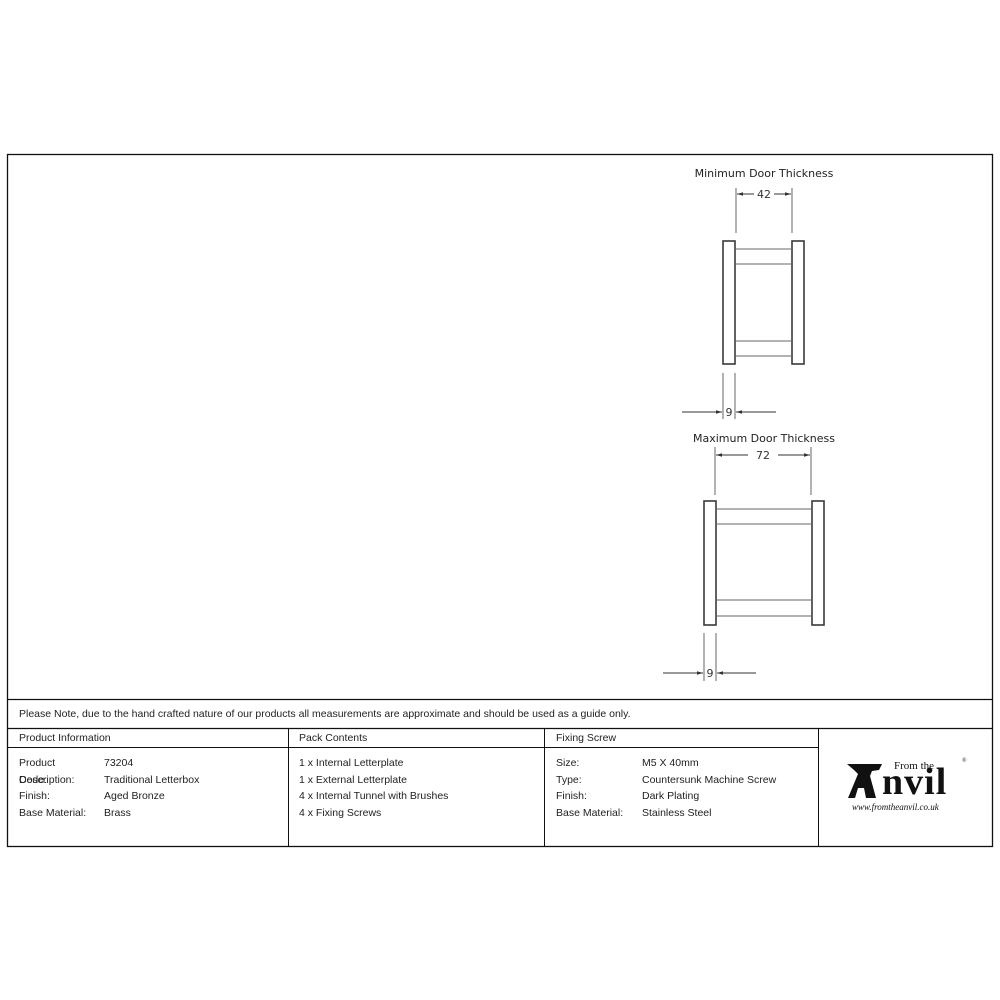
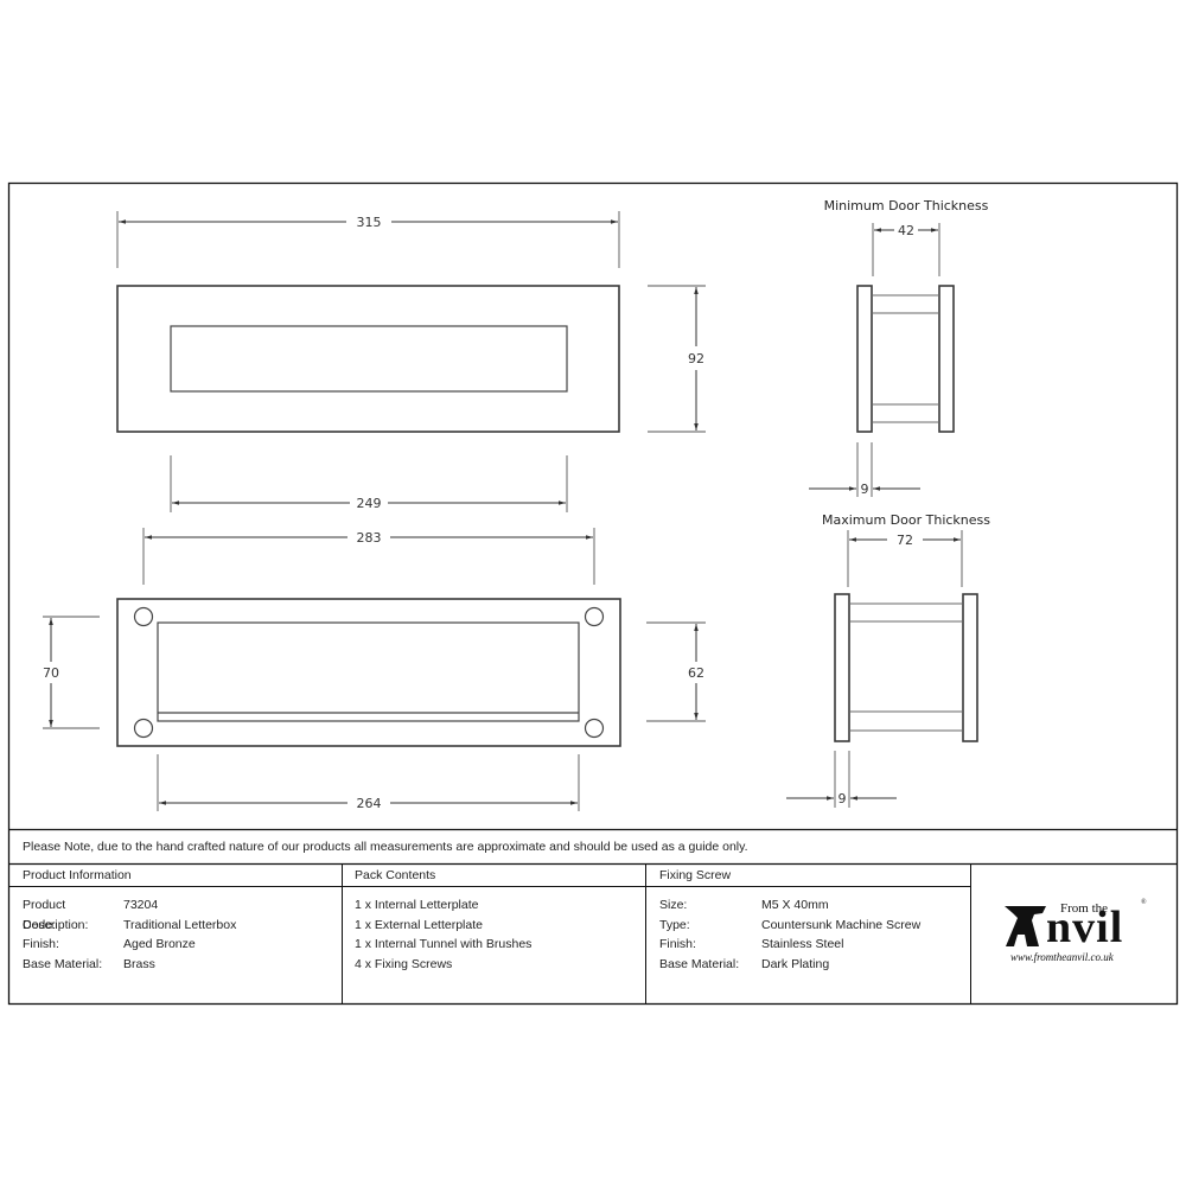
+ 315
+ 92
+ 249
+ 283
+ 70
+ 62
+ 264
  Minimum Door Thickness
  42
  9
  Maximum Door Thickness
  72
  9
  Please Note, due to the hand crafted nature of our products all measurements are approximate and should be used as a guide only.
  Product Information
  Pack Contents
  Fixing Screw
  Product Code:
  73204
  Description:
  Traditional Letterbox
  Finish:
  Aged Bronze
  Base Material:
  Brass
  1 x Internal Letterplate
  1 x External Letterplate
- 4 x Internal Tunnel with Brushes
+ 1 x Internal Tunnel with Brushes
  4 x Fixing Screws
  Size:
  M5 X 40mm
  Type:
  Countersunk Machine Screw
  Finish:
- Dark Plating
+ Stainless Steel
  Base Material:
- Stainless Steel
+ Dark Plating
  From the
  nvil
  www.fromtheanvil.co.uk
